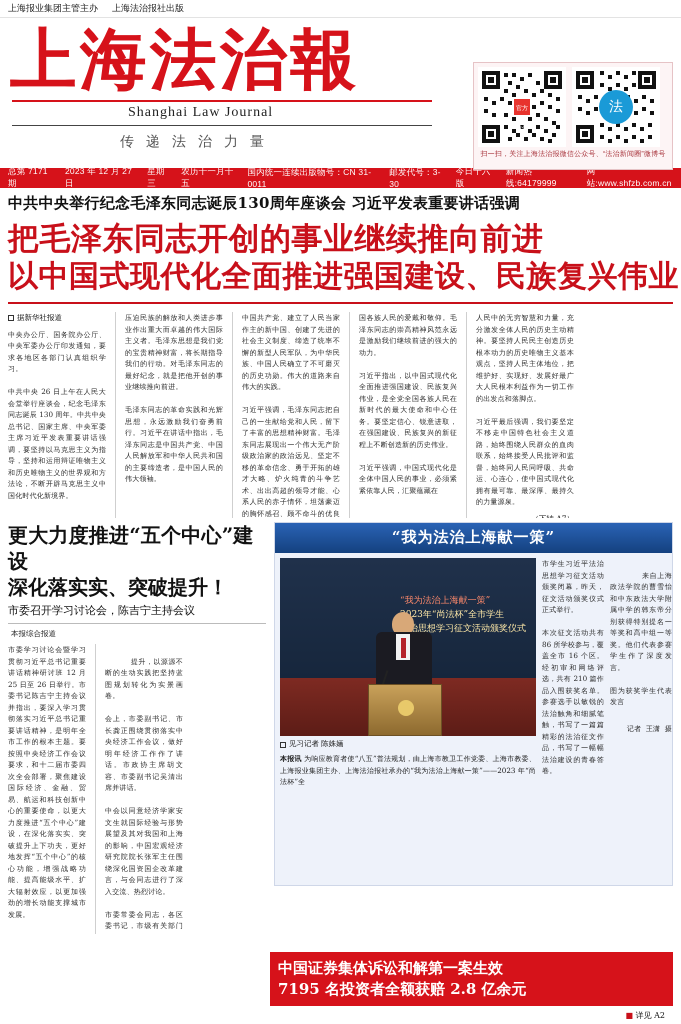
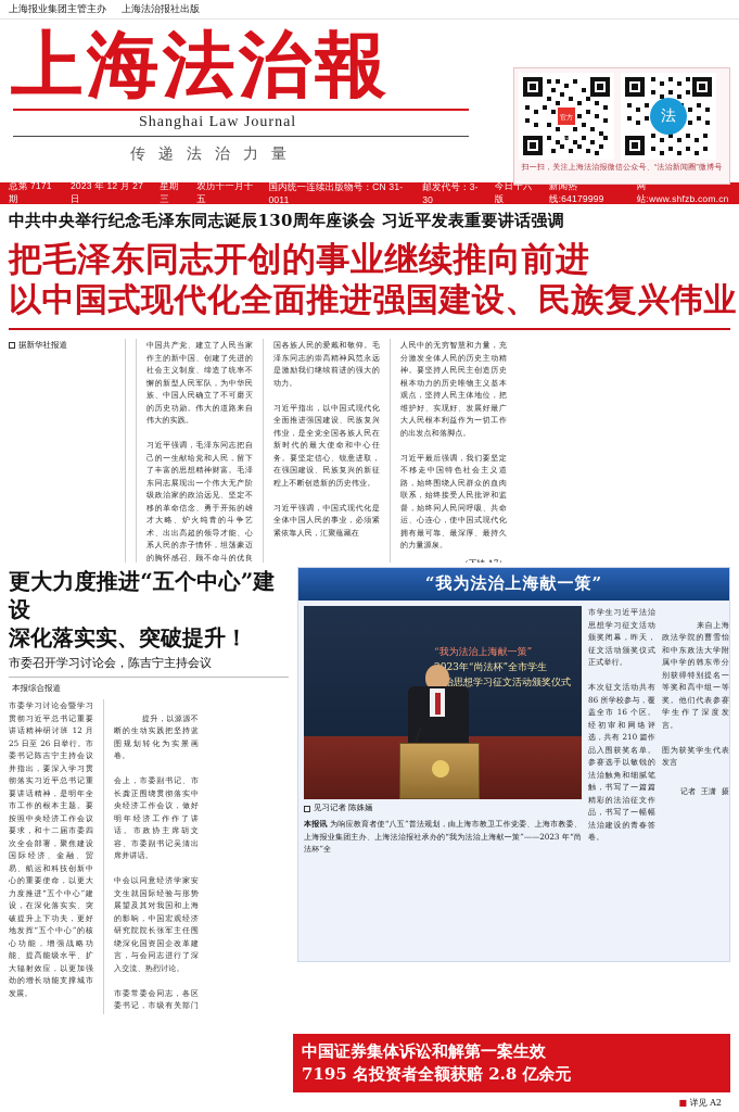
  上海报业集团主管主办
  上海法治报社出版
  上海法治報
  Shanghai Law Journal
  传递法治力量
  法
  总第 7171 期
  2023 年 12 月 27 日
  星期三
  农历十一月十五
  国内统一连续出版物号：CN 31-0011
  邮发代号：3-30
  今日十六版
  新闻热线:64179999
  网站:www.shfzb.com.cn
  中共中央举行纪念毛泽东同志诞辰130周年座谈会 习近平发表重要讲话强调
  把毛泽东同志开创的事业继续推向前进
  以中国式现代化全面推进强国建设、民族复兴伟业
  据新华社报道
- 中央办公厅、国务院办公厅、中央军委办公厅印发通知，要求各地区各部门认真组织学习。
- 中共中央 26 日上午在人民大会堂举行座谈会，纪念毛泽东同志诞辰 130 周年。中共中央总书记、国家主席、中央军委主席习近平发表重要讲话强调，要坚持以马克思主义为指导，坚持和运用辩证唯物主义和历史唯物主义的世界观和方法论，不断开辟马克思主义中国化时代化新境界。
- 压迫民族的解放和人类进步事业作出重大而卓越的伟大国际主义者。毛泽东思想是我们党的宝贵精神财富，将长期指导我们的行动。对毛泽东同志的最好纪念，就是把他开创的事业继续推向前进。
- 毛泽东同志的革命实践和光辉思想，永远激励我们奋勇前行。习近平在讲话中指出，毛泽东同志是中国共产党、中国人民解放军和中华人民共和国的主要缔造者，是中国人民的伟大领袖。
  中国共产党、建立了人民当家作主的新中国、创建了先进的社会主义制度、缔造了统率不懈的新型人民军队，为中华民族、中国人民确立了不可磨灭的历史功勋。伟大的道路来自伟大的实践。
  习近平强调，毛泽东同志把自己的一生献给党和人民，留下了丰富的思想精神财富。毛泽东同志展现出一个伟大无产阶级政治家的政治远见、坚定不移的革命信念、勇于开拓的雄才大略、炉火纯青的斗争艺术、出出高超的领导才能、心系人民的赤子情怀，坦荡豪迈的胸怀感召、顾不命斗的优良
  国各族人民的爱戴和敬仰。毛泽东同志的崇高精神风范永远是激励我们继续前进的强大的动力。
  习近平指出，以中国式现代化全面推进强国建设、民族复兴伟业，是全党全国各族人民在新时代的最大使命和中心任务。要坚定信心、锐意进取，在强国建设、民族复兴的新征程上不断创造新的历史伟业。
  习近平强调，中国式现代化是全体中国人民的事业，必须紧紧依靠人民，汇聚蕴藏在
  人民中的无穷智慧和力量，充分激发全体人民的历史主动精神。要坚持人民民主创造历史根本动力的历史唯物主义基本观点，坚持人民主体地位，把维护好、实现好、发展好最广大人民根本利益作为一切工作的出发点和落脚点。
  习近平最后强调，我们要坚定不移走中国特色社会主义道路，始终围绕人民群众的血肉联系，始终接受人民批评和监督，始终同人民同呼吸、共命运、心连心，使中国式现代化拥有最可靠、最深厚、最持久的力量源泉。
  更大力度推进“五个中心”建设
  深化落实实、突破提升！
  市委召开学习讨论会，陈吉宁主持会议
  本报综合报道
  市委学习讨论会暨学习贯彻习近平总书记重要讲话精神研讨班 12 月 25 日至 26 日举行。市委书记陈吉宁主持会议并指出，要深入学习贯彻落实习近平总书记重要讲话精神，是明年全市工作的根本主题。要按照中央经济工作会议要求，和十二届市委四次全会部署，聚焦建设国际经济、金融、贸易、航运和科技创新中心的重要使命，以更大力度推进“五个中心”建设，在深化落实实、突破提升上下功夫，更好地发挥“五个中心”的核心功能，增强战略功能、提高能级水平、扩大辐射效应，以更加强劲的增长动能支撑城市发展。
  提升，以源源不断的生动实践把坚持蓝图规划转化为实景画卷。
  会上，市委副书记、市长龚正围绕贯彻落实中央经济工作会议，做好明年经济工作作了讲话。市政协主席胡文容、市委副书记吴清出席并讲话。
  中会以同意经济学家安文生就国际经验与形势展望及其对我国和上海的影响，中国宏观经济研究院院长张军主任围绕深化国资国企改革建言，与会同志进行了深入交流、热烈讨论。
  “我为法治上海献一策”
  “我为法治上海献一策”
  23年“尚法杯”全市学生
  治思想学习征文活动颁奖仪式
  见习记者 陈姝婳
  本报讯 为响应教育者使“八五”普法规划，由上海市教卫工作党委、上海市教委、上海报业集团主办、上海法治报社承办的“我为法治上海献一策”——2023 年“尚法杯”全
  市学生习近平法治思想学习征文活动颁奖闭幕，昨天，征文活动颁奖仪式正式举行。
  本次征文活动共有 86 所学校参与，覆盖全市 16 个区。经初审和网络评选，共有 210 篇作品入围获奖名单。参赛选手以敏锐的法治触角和细腻笔触，书写了一篇篇精彩的法治征文作品，书写了一幅幅法治建设的青春答卷。
  来自上海政法学院的曹雪怡和中东政法大学附属中学的韩东帝分别获得特别提名一等奖和高中组一等奖。他们代表参赛学生作了深度发言。
  图为获奖学生代表发言
  记者 王潇 摄
  中国证券集体诉讼和解第一案生效
  7195 名投资者全额获赔 2.8 亿余元
  ■ 详见 A2
